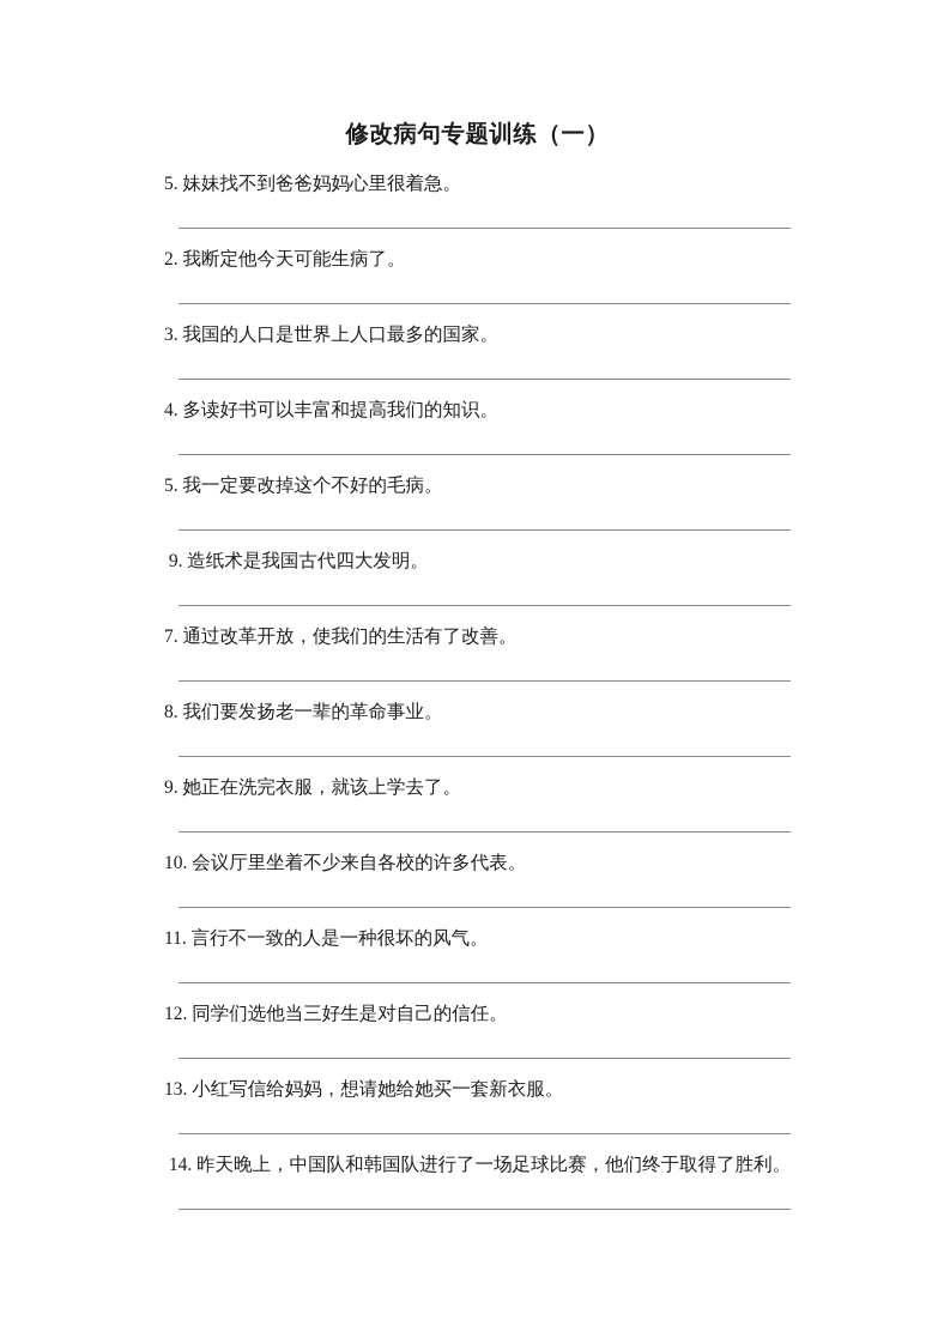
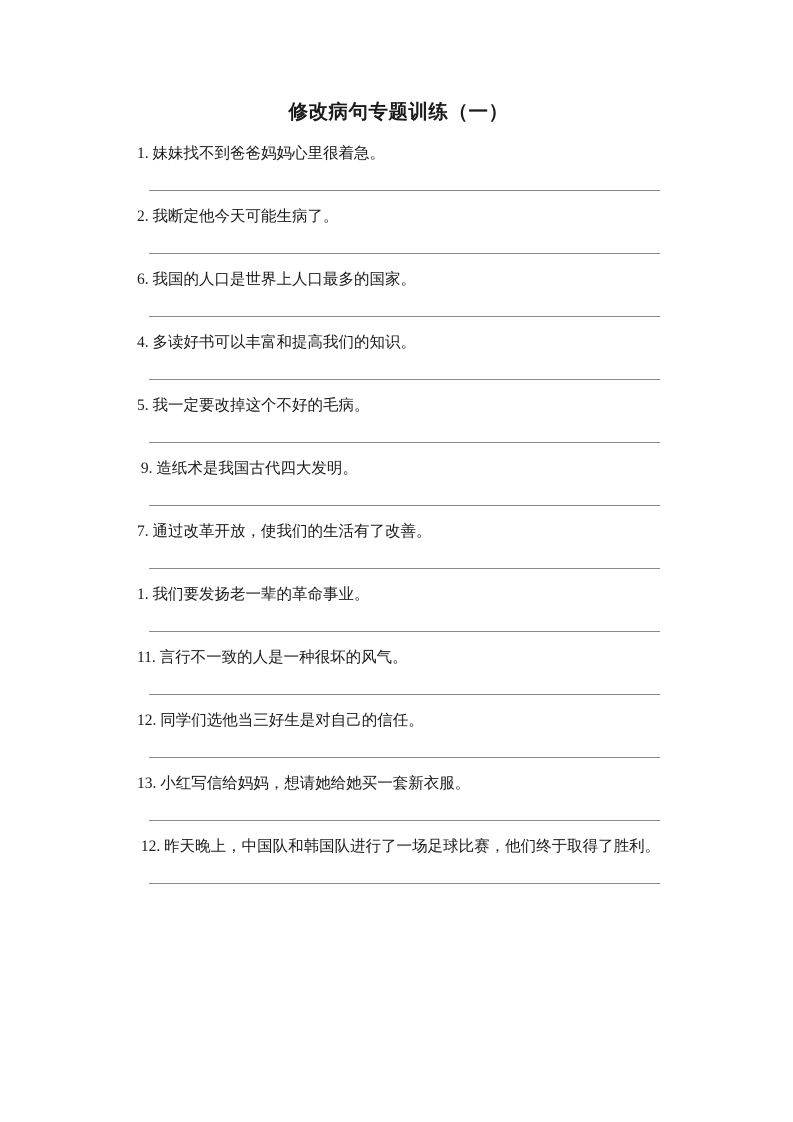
  修改病句专题训练（一）
- 5. 妹妹找不到爸爸妈妈心里很着急。
+ 1. 妹妹找不到爸爸妈妈心里很着急。
  2. 我断定他今天可能生病了。
- 3. 我国的人口是世界上人口最多的国家。
+ 6. 我国的人口是世界上人口最多的国家。
  4. 多读好书可以丰富和提高我们的知识。
  5. 我一定要改掉这个不好的毛病。
  9. 造纸术是我国古代四大发明。
  7. 通过改革开放，使我们的生活有了改善。
- 8. 我们要发扬老一辈的革命事业。
+ 1. 我们要发扬老一辈的革命事业。
- 9. 她正在洗完衣服，就该上学去了。
- 10. 会议厅里坐着不少来自各校的许多代表。
  11. 言行不一致的人是一种很坏的风气。
  12. 同学们选他当三好生是对自己的信任。
  13. 小红写信给妈妈，想请她给她买一套新衣服。
- 14. 昨天晚上，中国队和韩国队进行了一场足球比赛，他们终于取得了胜利。
+ 12. 昨天晚上，中国队和韩国队进行了一场足球比赛，他们终于取得了胜利。
